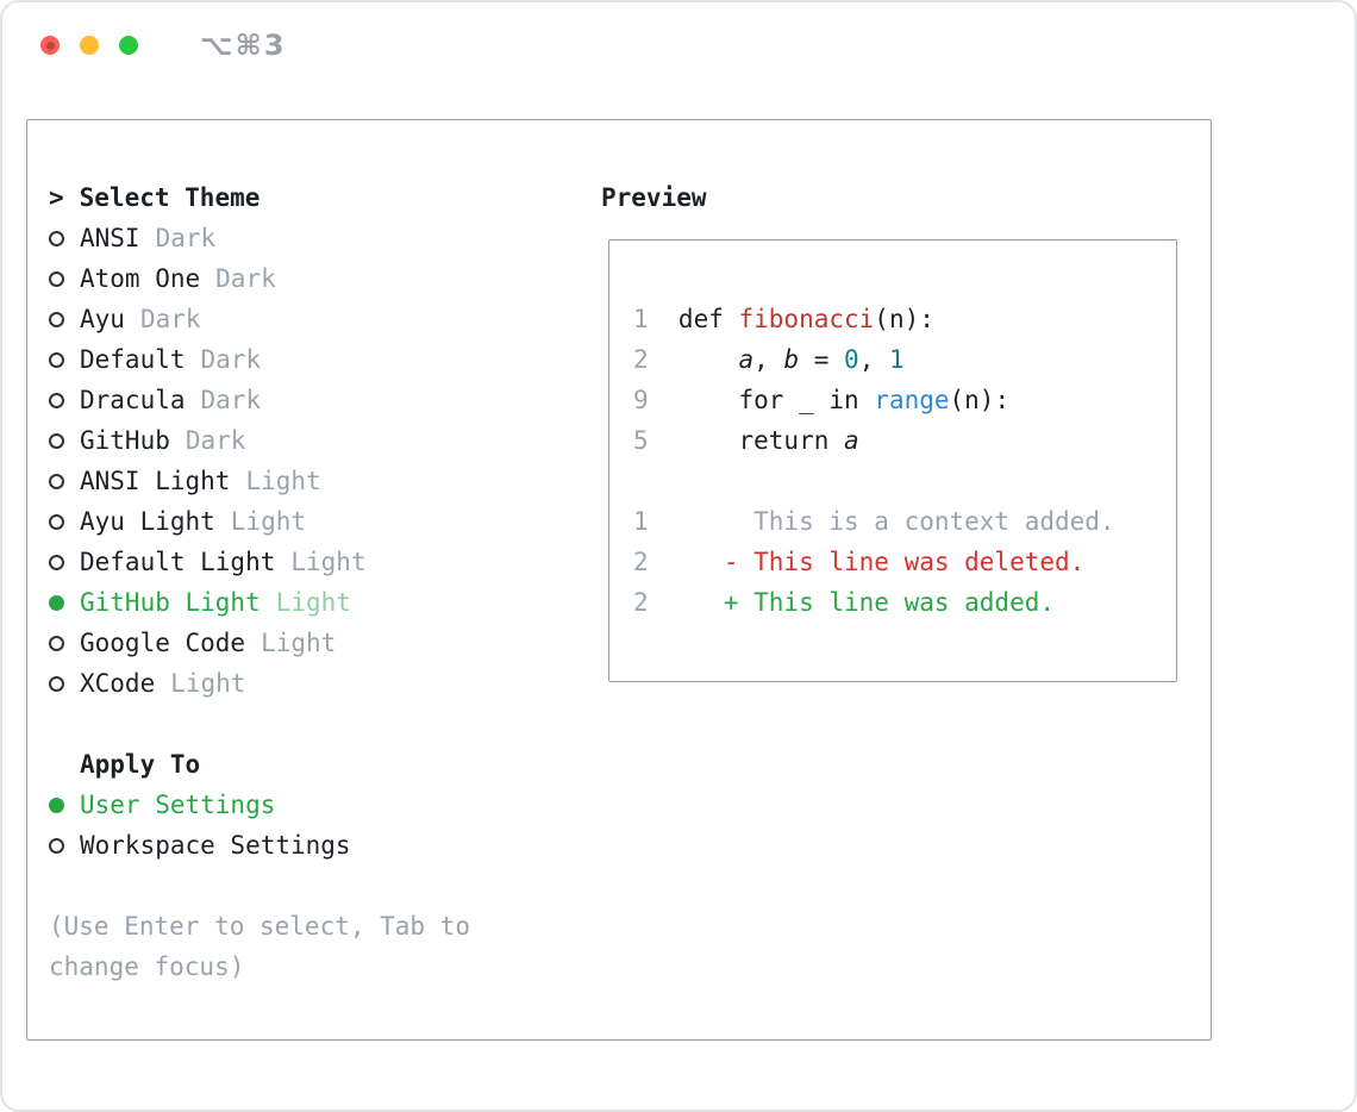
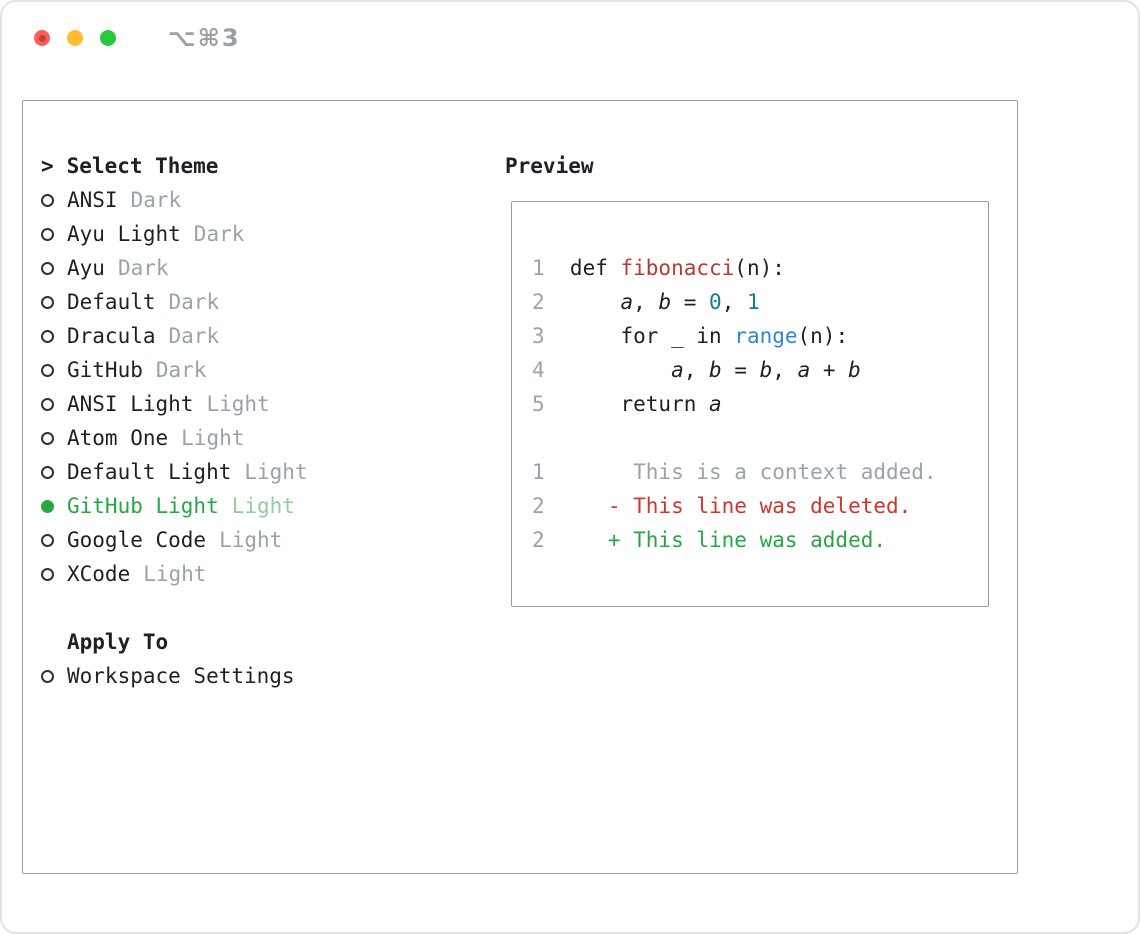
  ⌥⌘3
  >
  Select Theme
  ANSI
  Dark
- Atom One
+ Ayu Light
  Dark
  Ayu
  Dark
  Default
  Dark
  Dracula
  Dark
  GitHub
  Dark
  ANSI Light
  Light
- Ayu Light
+ Atom One
  Light
  Default Light
  Light
  GitHub Light
  Light
  Google Code
  Light
  XCode
  Light
  Apply To
- User Settings
  Workspace Settings
- (Use Enter to select, Tab to change focus)
  Preview
  1 def fibonacci(n):
  2 a, b = 0, 1
- 9 for _ in range(n):
+ 3 for _ in range(n):
+ 4 a, b = b, a + b
  5 return a
  1 This is a context added.
  2 - This line was deleted.
  2 + This line was added.
